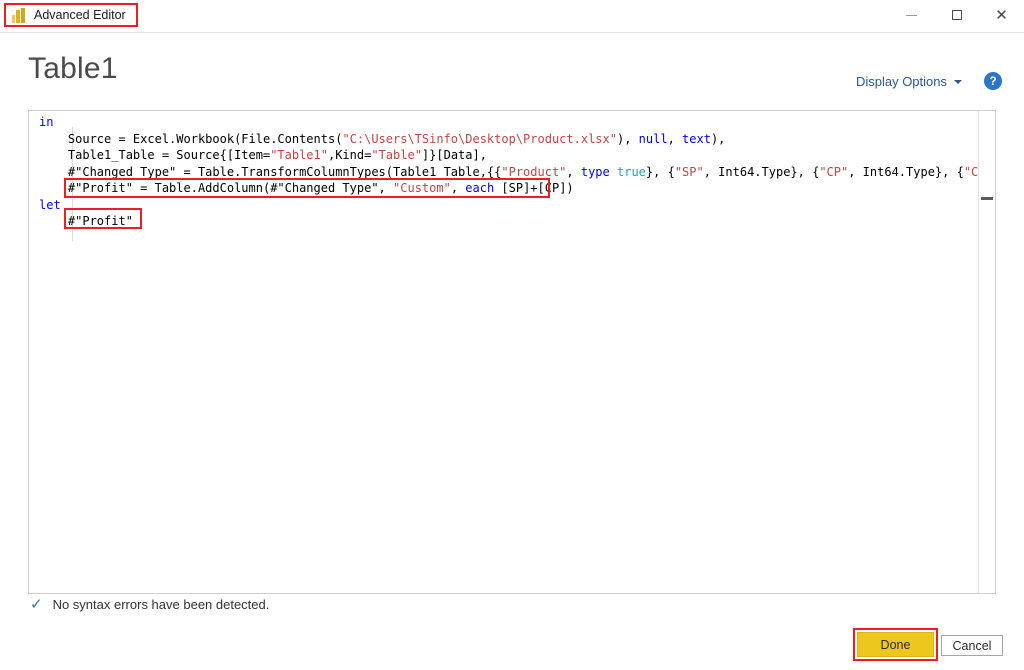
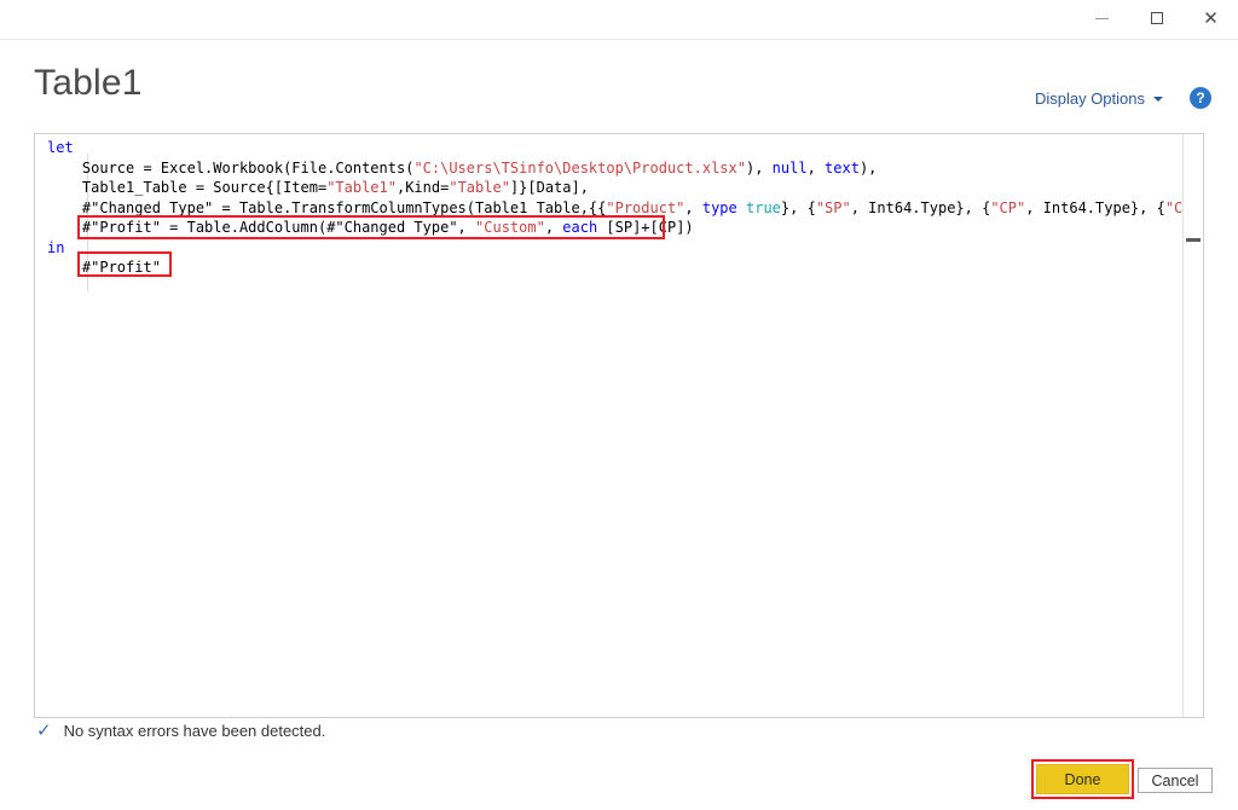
- Advanced Editor
  ✕
  Table1
  Display Options
  ?
- in
+ let
  Source = Excel.Workbook(File.Contents("C:\Users\TSinfo\Desktop\Product.xlsx"), null, text),
  Table1_Table = Source{[Item="Table1",Kind="Table"]}[Data],
  #"Changed Type" = Table.TransformColumnTypes(Table1_Table,{{"Product", type true}, {"SP", Int64.Type}, {"CP", Int64.Type}, {"C
  #"Profit" = Table.AddColumn(#"Changed Type", "Custom", each [SP]+[CP])
- let
+ in
  #"Profit"
  ✓
  No syntax errors have been detected.
  Done
  Cancel
